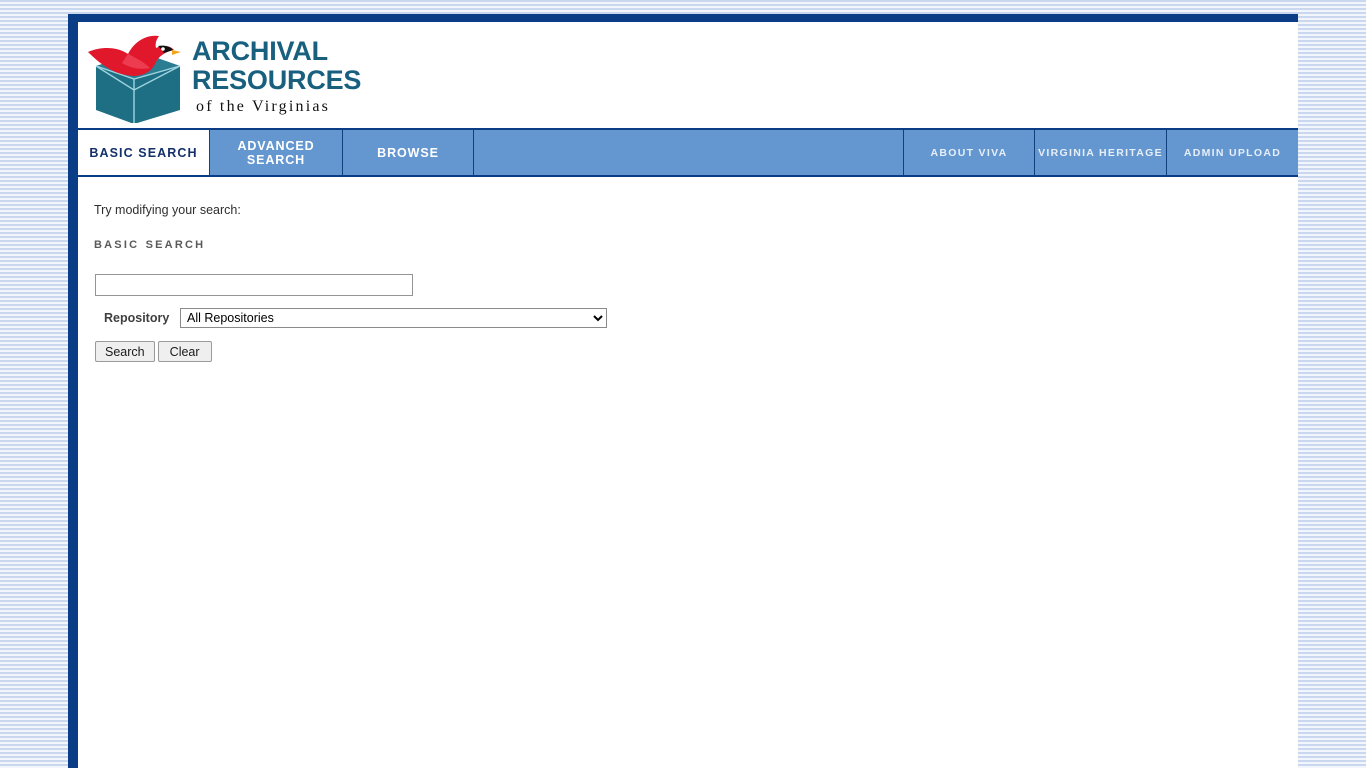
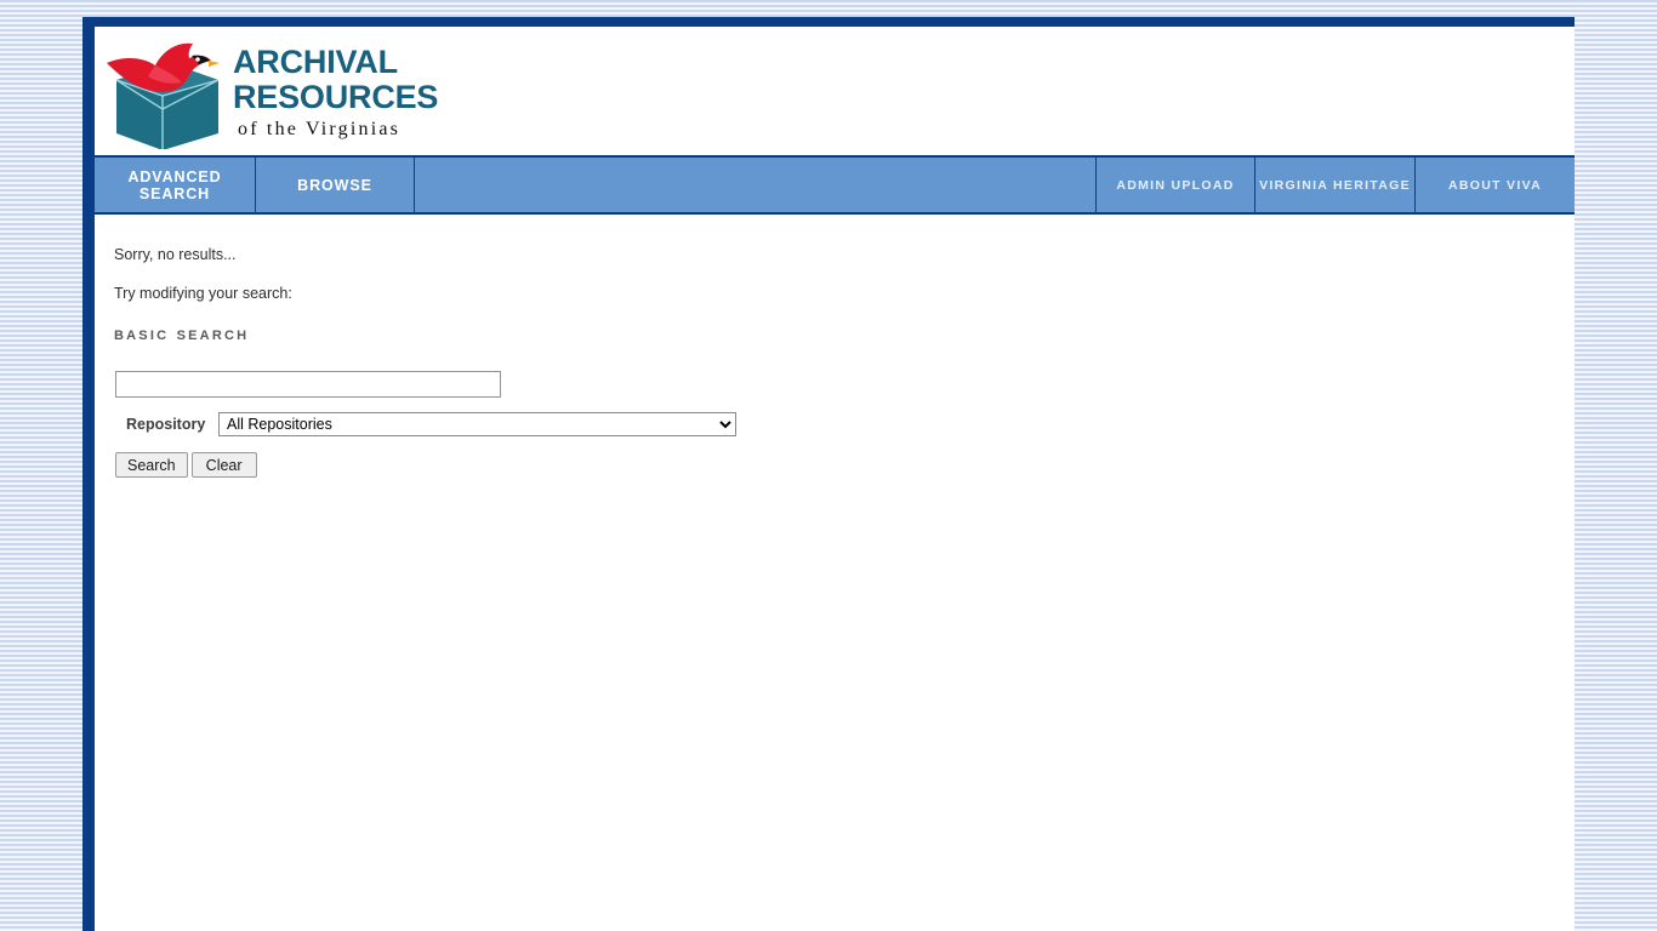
  ARCHIVAL
  RESOURCES
  of the Virginias
- BASIC SEARCH
  ADVANCED SEARCH
  BROWSE
- ABOUT VIVA
+ ADMIN UPLOAD
  VIRGINIA HERITAGE
- ADMIN UPLOAD
+ ABOUT VIVA
+ Sorry, no results...
  Try modifying your search:
  basic search
  Repository
  All Repositories
  Search
  Clear
